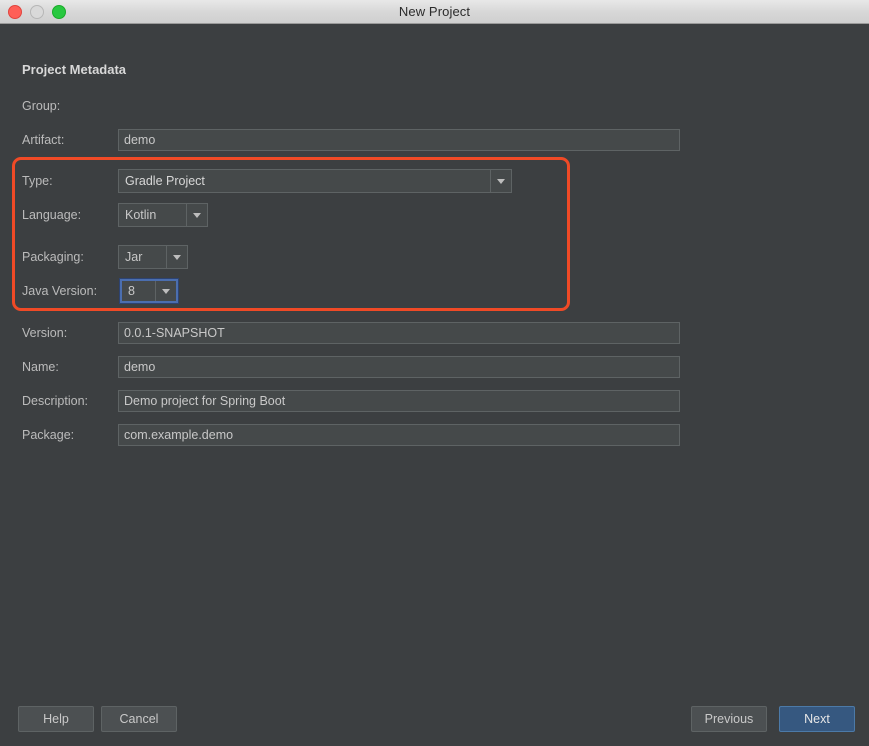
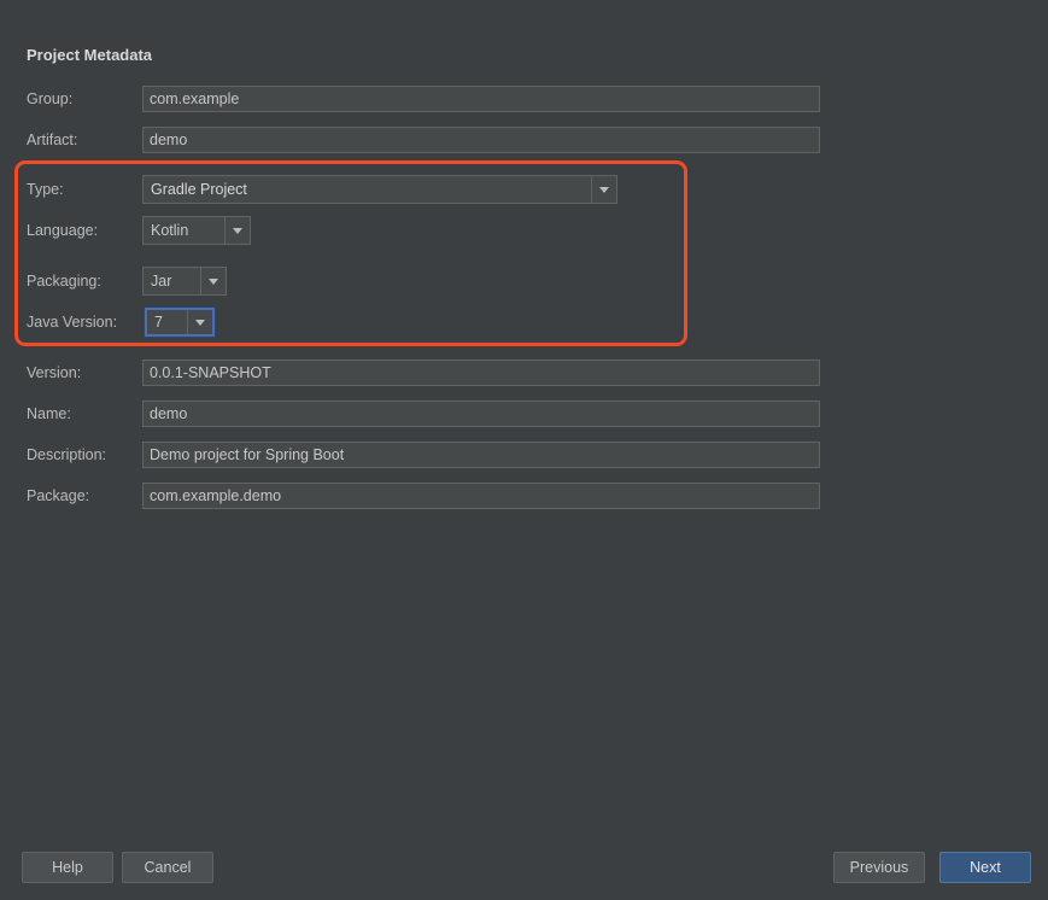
- New Project
  Project Metadata
  Group:
+ com.example
  Artifact:
  demo
  Type:
  Gradle Project
  Language:
  Kotlin
  Packaging:
  Jar
  Java Version:
- 8
+ 7
  Version:
  0.0.1-SNAPSHOT
  Name:
  demo
  Description:
  Demo project for Spring Boot
  Package:
  com.example.demo
  Help
  Cancel
  Previous
  Next
